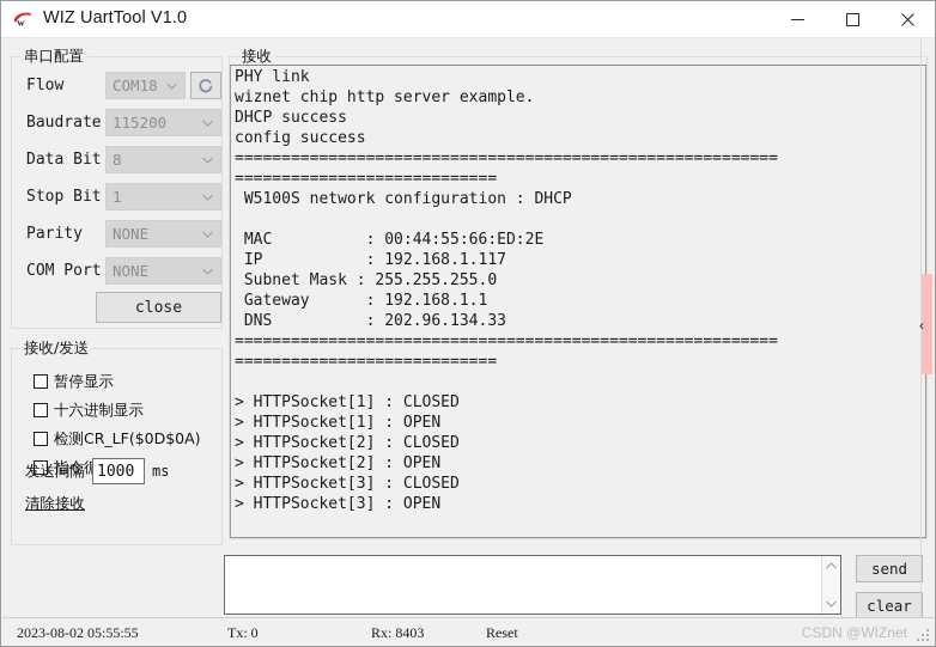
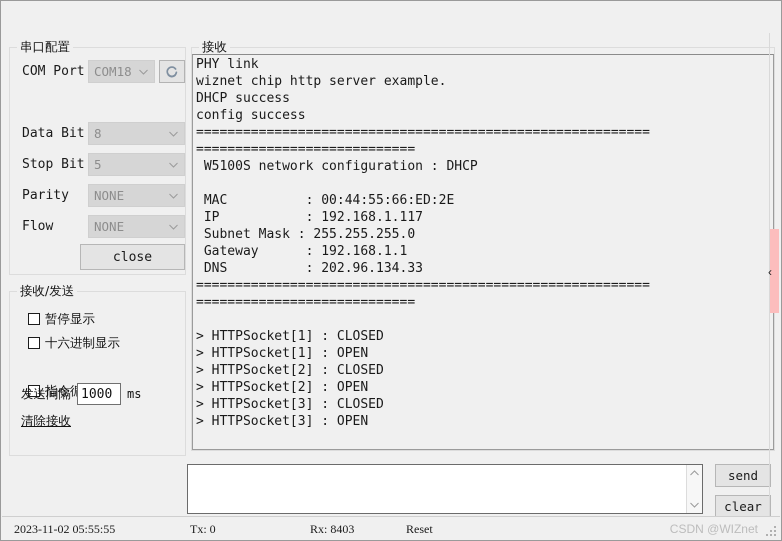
- w
- WIZ UartTool V1.0
  串口配置
- Flow
+ COM Port
  COM18
- Baudrate
- 115200
  Data Bit
  8
  Stop Bit
- 1
+ 5
  Parity
  NONE
- COM Port
+ Flow
  NONE
  close
  接收/发送
  暂停显示
  十六进制显示
- 检测CR_LF($0D$0A)
  发送间隔
  1000
  ms
  清除接收
  接收
  PHY link
  wiznet chip http server example.
  DHCP success
  config success
  ==========================================================
  ============================
  W5100S network configuration : DHCP
  MAC : 00:44:55:66:ED:2E
  IP : 192.168.1.117
  Subnet Mask : 255.255.255.0
  Gateway : 192.168.1.1
  DNS : 202.96.134.33
  ==========================================================
  ============================
  > HTTPSocket[1] : CLOSED
  > HTTPSocket[1] : OPEN
  > HTTPSocket[2] : CLOSED
  > HTTPSocket[2] : OPEN
  > HTTPSocket[3] : CLOSED
  > HTTPSocket[3] : OPEN
  send
  clear
  ‹
- 2023-08-02 05:55:55
+ 2023-11-02 05:55:55
  Tx: 0
  Rx: 8403
  Reset
  CSDN @WIZnet
